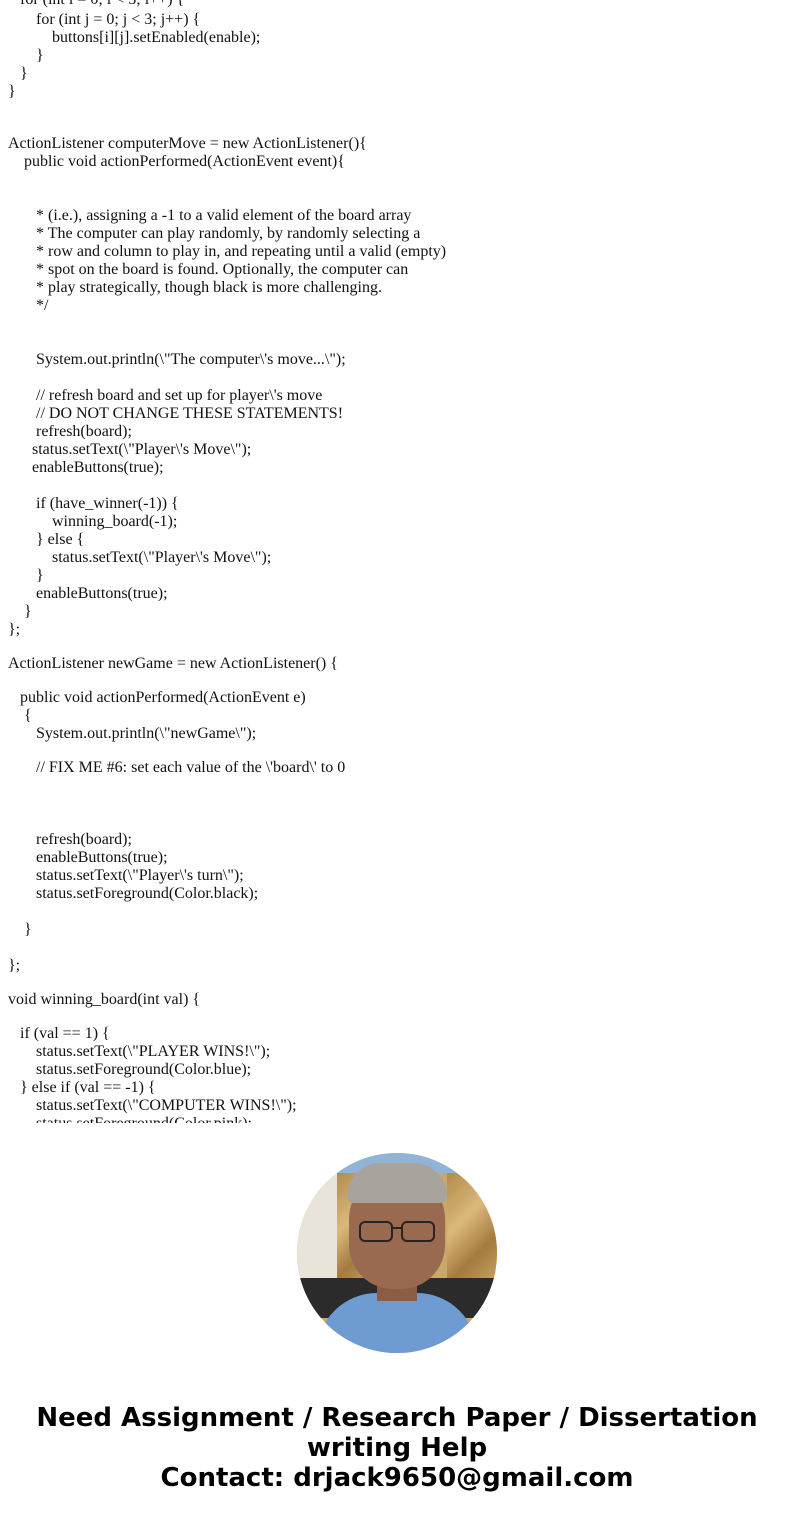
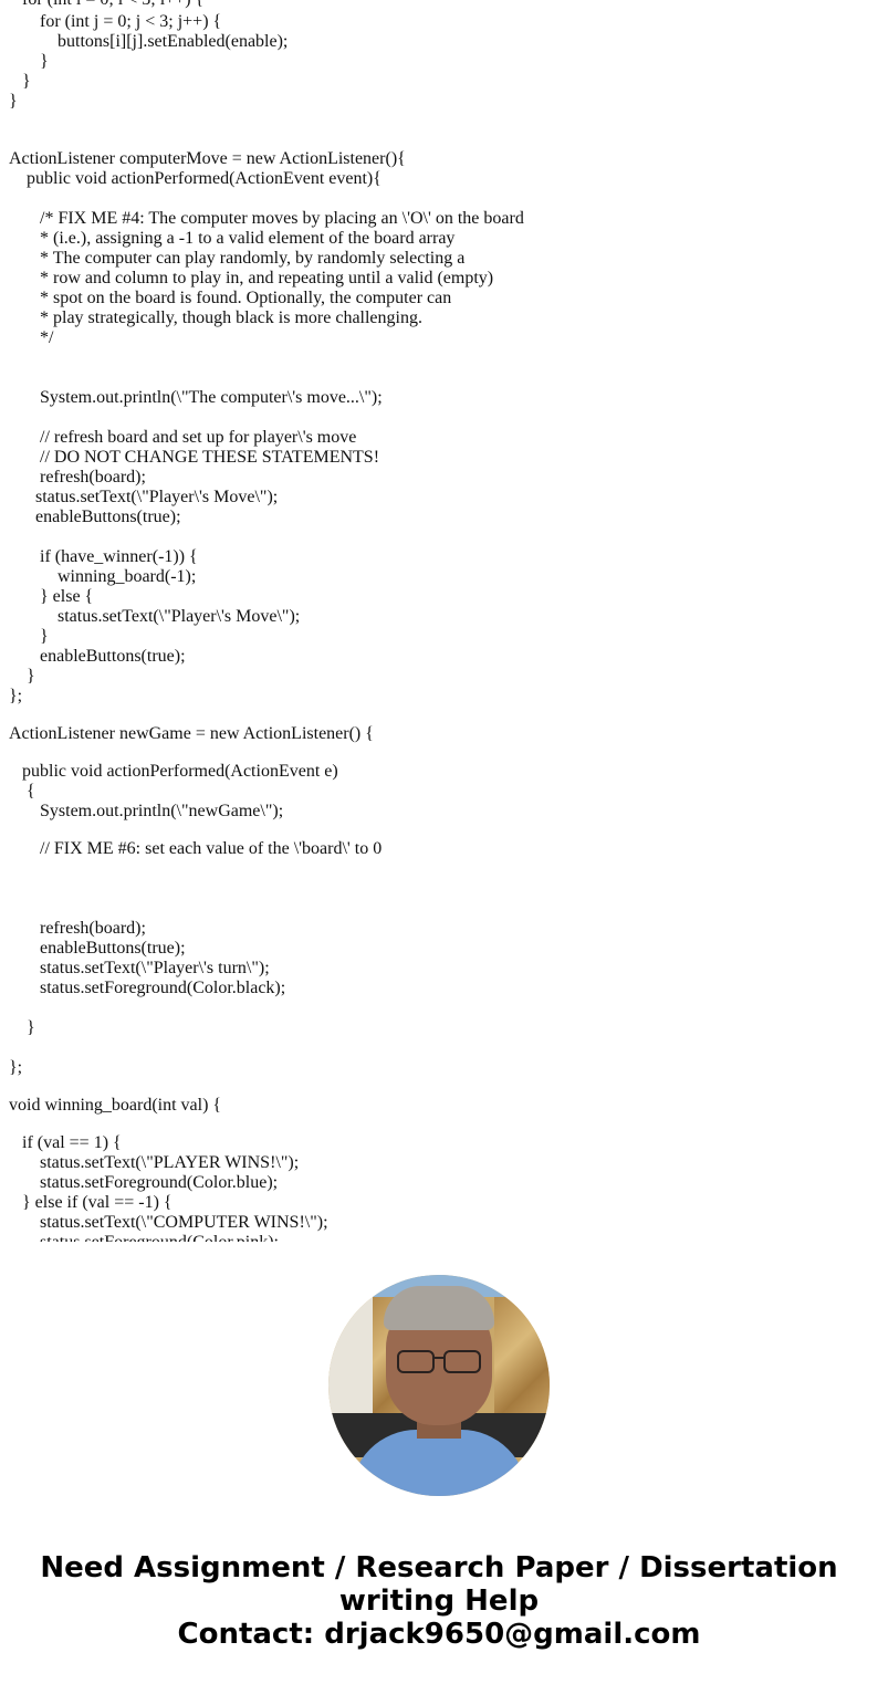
  for (int j = 0; j < 3; j++) {
  buttons[i][j].setEnabled(enable);
  }
  }
  }
  ActionListener computerMove = new ActionListener(){
  public void actionPerformed(ActionEvent event){
+ /* FIX ME #4: The computer moves by placing an \'O\' on the board
  * (i.e.), assigning a -1 to a valid element of the board array
  * The computer can play randomly, by randomly selecting a
  * row and column to play in, and repeating until a valid (empty)
  * spot on the board is found. Optionally, the computer can
  * play strategically, though black is more challenging.
  */
  System.out.println(\"The computer\'s move...\");
  // refresh board and set up for player\'s move
  // DO NOT CHANGE THESE STATEMENTS!
  refresh(board);
  status.setText(\"Player\'s Move\");
  enableButtons(true);
  if (have_winner(-1)) {
  winning_board(-1);
  } else {
  status.setText(\"Player\'s Move\");
  }
  enableButtons(true);
  }
  };
  ActionListener newGame = new ActionListener() {
  public void actionPerformed(ActionEvent e)
  {
  System.out.println(\"newGame\");
  // FIX ME #6: set each value of the \'board\' to 0
  refresh(board);
  enableButtons(true);
  status.setText(\"Player\'s turn\");
  status.setForeground(Color.black);
  }
  };
  void winning_board(int val) {
  if (val == 1) {
  status.setText(\"PLAYER WINS!\");
  status.setForeground(Color.blue);
  } else if (val == -1) {
  status.setText(\"COMPUTER WINS!\");
  Need Assignment / Research Paper / Dissertation
  writing Help
  Contact: drjack9650@gmail.com
